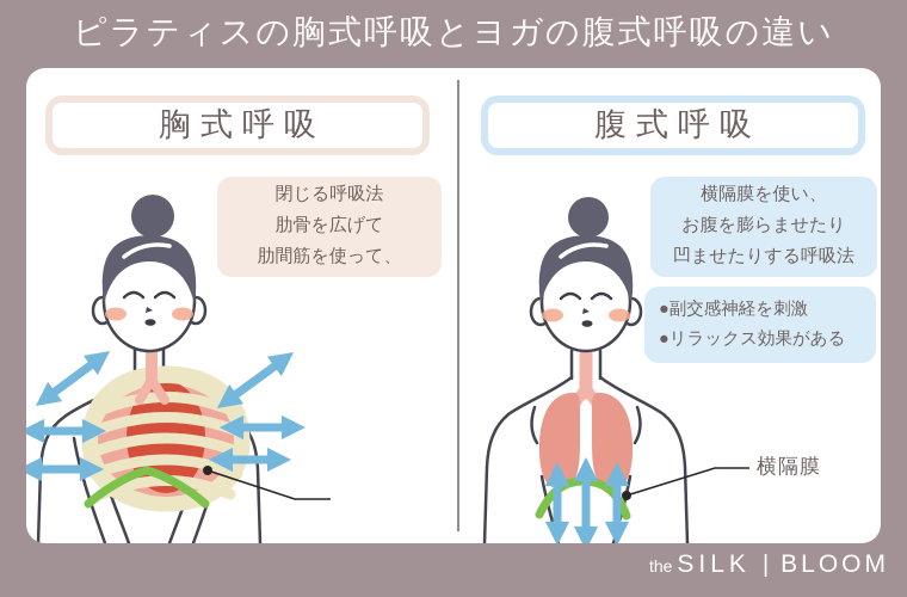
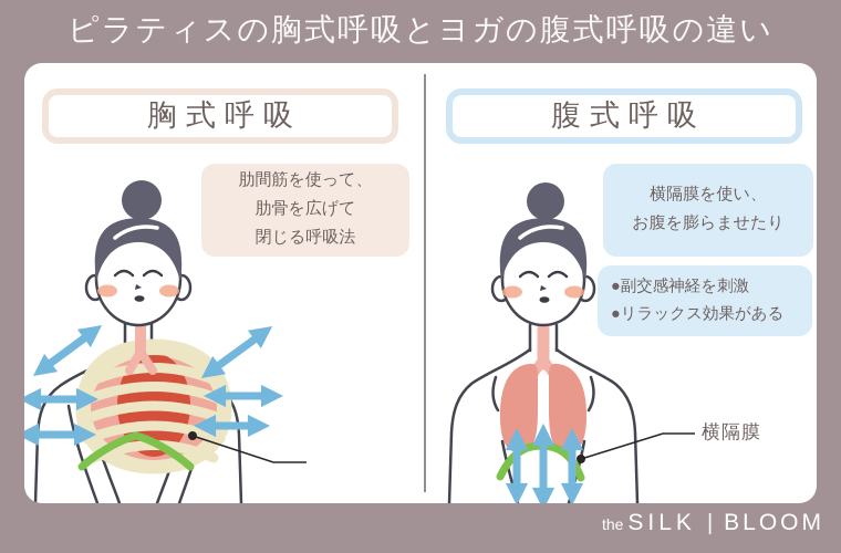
  ピラティスの胸式呼吸とヨガの腹式呼吸の違い
  胸式呼吸
  腹式呼吸
- 閉じる呼吸法
+ 肋間筋を使って、
  肋骨を広げて
- 肋間筋を使って、
+ 閉じる呼吸法
  横隔膜を使い、
  お腹を膨らませたり
- 凹ませたりする呼吸法
  ●副交感神経を刺激
  ●リラックス効果がある
  横隔膜
  the
  SILK
  |
  BLOOM
